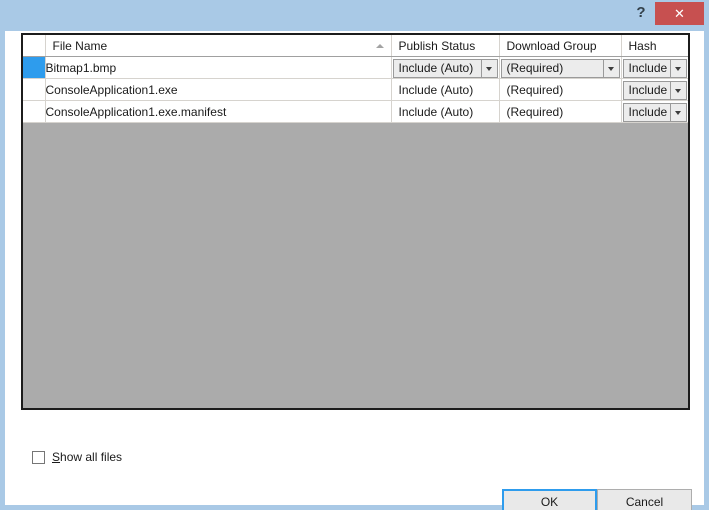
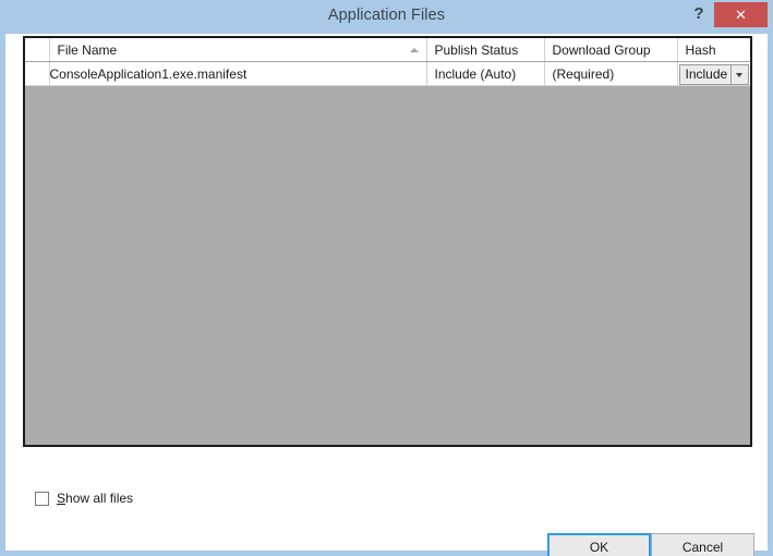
+ Application Files
  ?
  ✕
  	File Name	Publish Status	Download Group	Hash
- 	Bitmap1.bmp	Include (Auto)	(Required)	Include
- 	ConsoleApplication1.exe	Include (Auto)	(Required)	Include
  	ConsoleApplication1.exe.manifest	Include (Auto)	(Required)	Include
  Show all files
  OK
  Cancel
